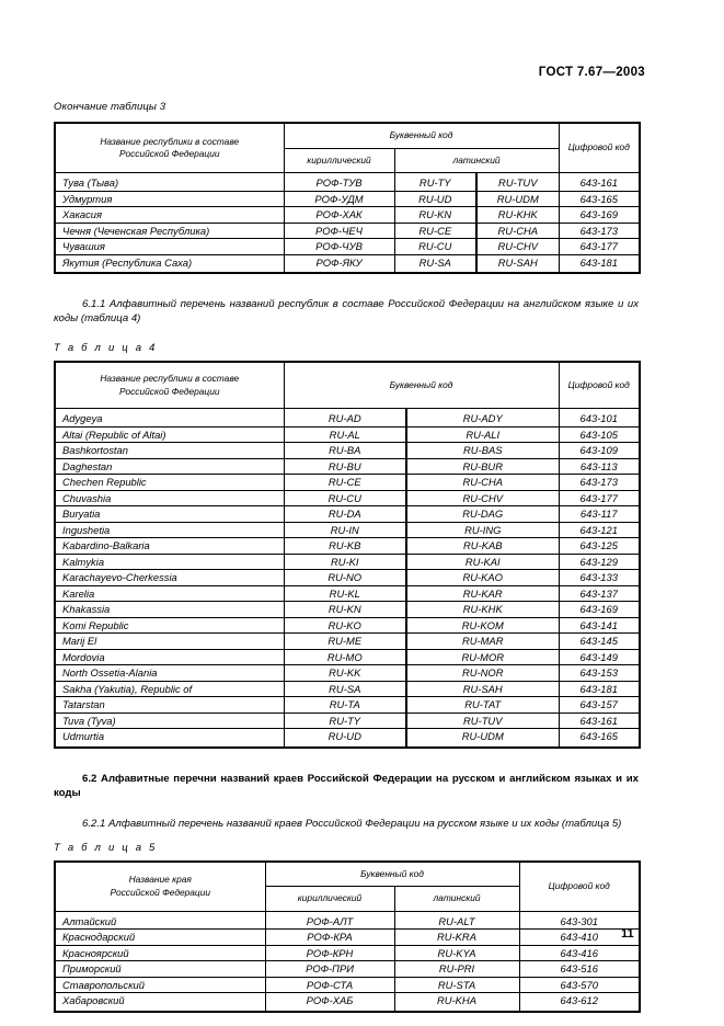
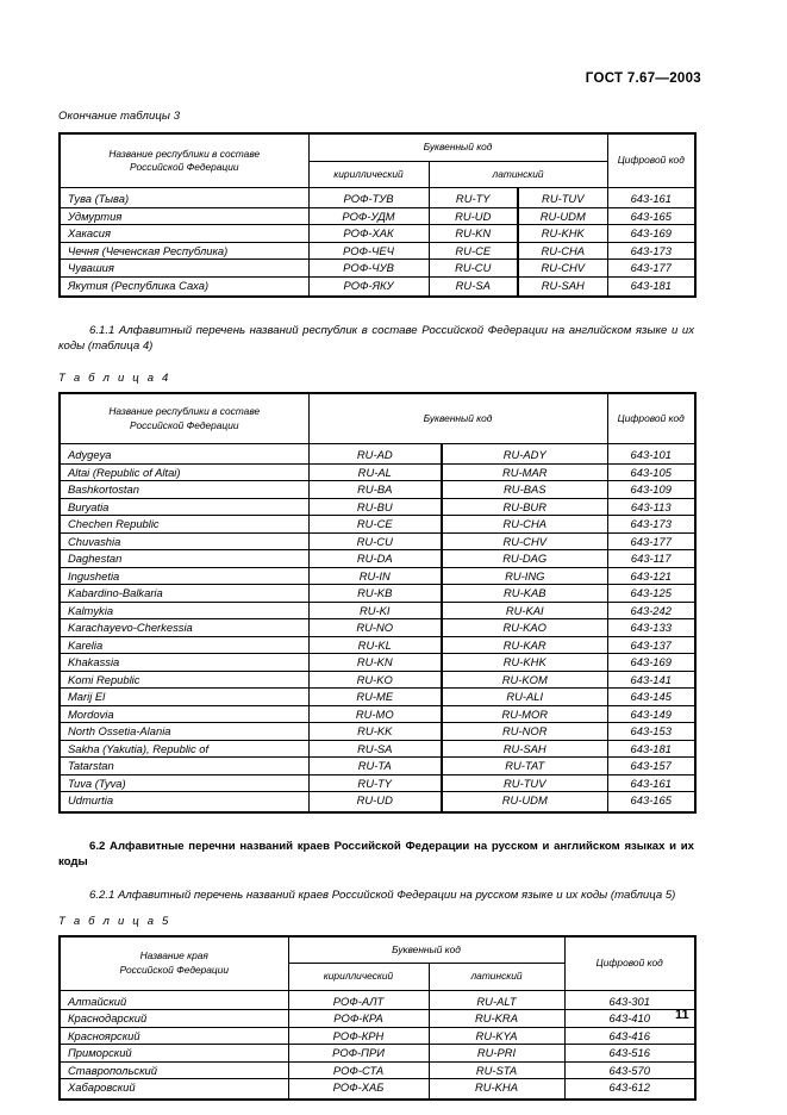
  ГОСТ 7.67—2003
  Окончание таблицы 3
  Название республики в составе Российской Федерации	Буквенный код	Цифровой код
  кириллический	латинский
  Тува (Тыва)	РОФ-ТУВ	RU-TY	RU-TUV	643-161
  Удмуртия	РОФ-УДМ	RU-UD	RU-UDM	643-165
  Хакасия	РОФ-ХАК	RU-KN	RU-KHK	643-169
  Чечня (Чеченская Республика)	РОФ-ЧЕЧ	RU-CE	RU-CHA	643-173
  Чувашия	РОФ-ЧУВ	RU-CU	RU-CHV	643-177
  Якутия (Республика Саха)	РОФ-ЯКУ	RU-SA	RU-SAH	643-181
  6.1.1 Алфавитный перечень названий республик в составе Российской Федерации на английском языке и их коды (таблица 4)
  Т а б л и ц а 4
  Название республики в составе Российской Федерации	Буквенный код	Цифровой код
  Adygeya	RU-AD	RU-ADY	643-101
- Altai (Republic of Altai)	RU-AL	RU-ALI	643-105
+ Altai (Republic of Altai)	RU-AL	RU-MAR	643-105
  Bashkortostan	RU-BA	RU-BAS	643-109
- Daghestan	RU-BU	RU-BUR	643-113
+ Buryatia	RU-BU	RU-BUR	643-113
  Chechen Republic	RU-CE	RU-CHA	643-173
  Chuvashia	RU-CU	RU-CHV	643-177
- Buryatia	RU-DA	RU-DAG	643-117
+ Daghestan	RU-DA	RU-DAG	643-117
  Ingushetia	RU-IN	RU-ING	643-121
  Kabardino-Balkaria	RU-KB	RU-KAB	643-125
- Kalmykia	RU-KI	RU-KAI	643-129
+ Kalmykia	RU-KI	RU-KAI	643-242
  Karachayevo-Cherkessia	RU-NO	RU-KAO	643-133
  Karelia	RU-KL	RU-KAR	643-137
  Khakassia	RU-KN	RU-KHK	643-169
  Komi Republic	RU-KO	RU-KOM	643-141
- Marij El	RU-ME	RU-MAR	643-145
+ Marij El	RU-ME	RU-ALI	643-145
  Mordovia	RU-MO	RU-MOR	643-149
  North Ossetia-Alania	RU-KK	RU-NOR	643-153
  Sakha (Yakutia), Republic of	RU-SA	RU-SAH	643-181
  Tatarstan	RU-TA	RU-TAT	643-157
  Tuva (Tyva)	RU-TY	RU-TUV	643-161
  Udmurtia	RU-UD	RU-UDM	643-165
  6.2 Алфавитные перечни названий краев Российской Федерации на русском и английском языках и их коды
  6.2.1 Алфавитный перечень названий краев Российской Федерации на русском языке и их коды (таблица 5)
  Т а б л и ц а 5
  Название края Российской Федерации	Буквенный код	Цифровой код
  кириллический	латинский
  Алтайский	РОФ-АЛТ	RU-ALT	643-301
  Краснодарский	РОФ-КРА	RU-KRA	643-410
  Красноярский	РОФ-КРН	RU-KYA	643-416
  Приморский	РОФ-ПРИ	RU-PRI	643-516
  Ставропольский	РОФ-СТА	RU-STA	643-570
  Хабаровский	РОФ-ХАБ	RU-KHA	643-612
  11
